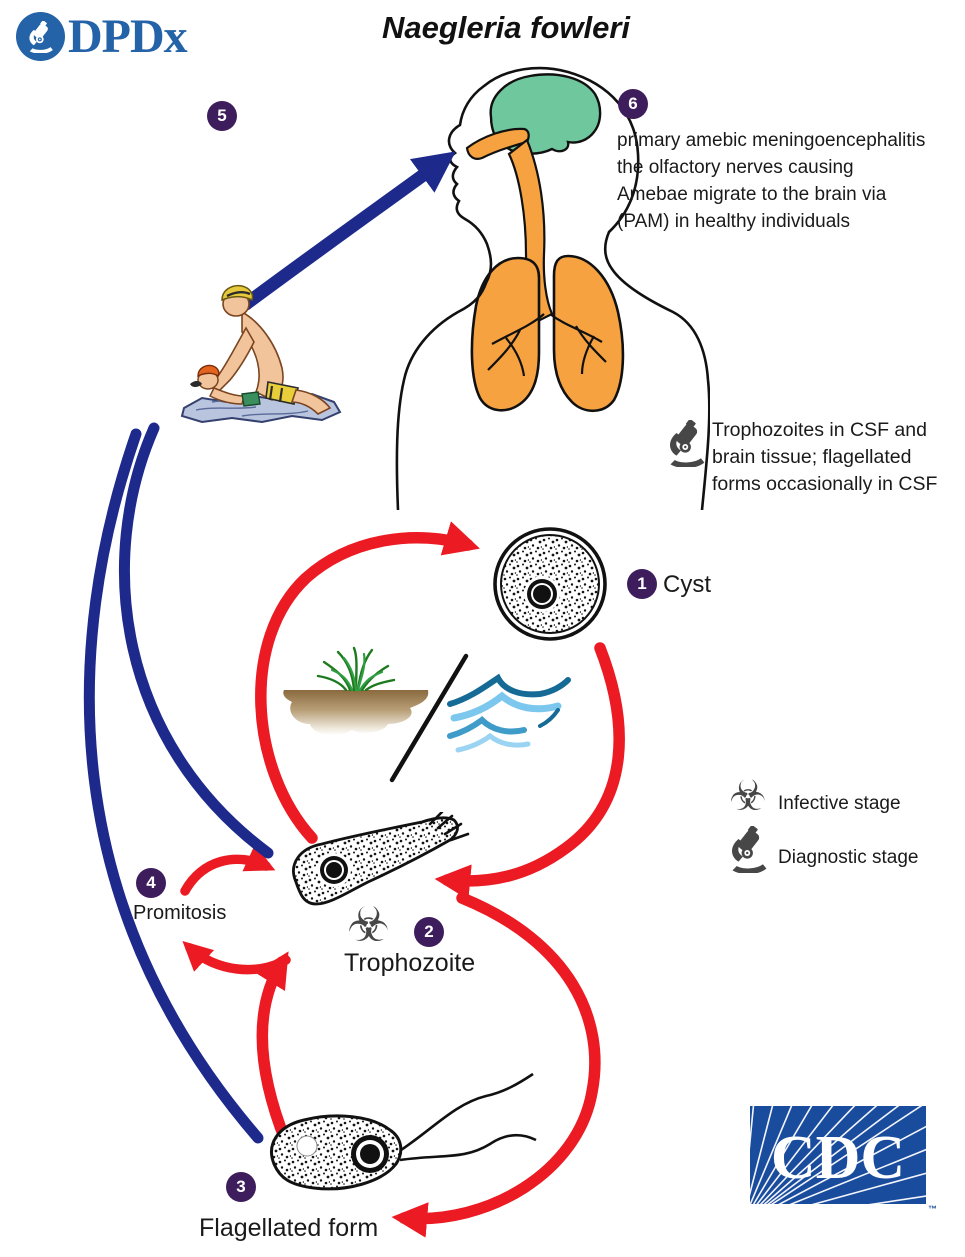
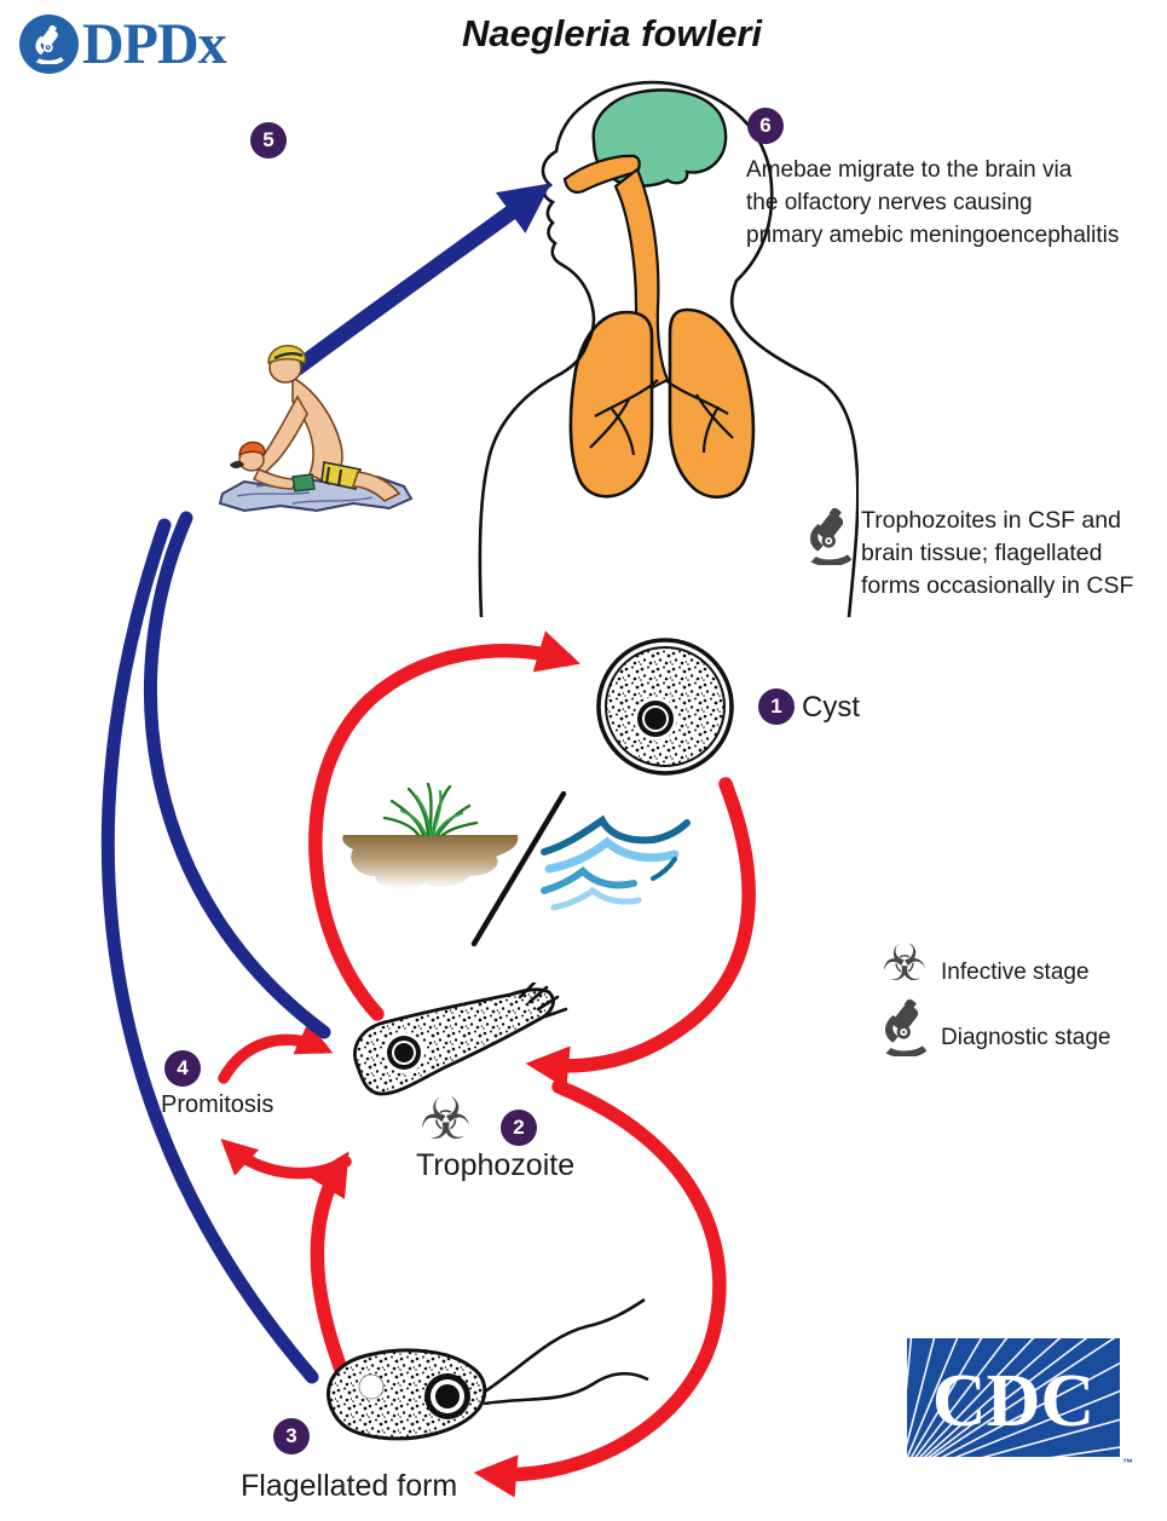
  DPDx
  Naegleria fowleri
  5
  6
- primary amebic meningoencephalitis
+ Amebae migrate to the brain via
  the olfactory nerves causing
- Amebae migrate to the brain via
+ primary amebic meningoencephalitis
- (PAM) in healthy individuals
  Trophozoites in CSF and
  brain tissue; flagellated
  forms occasionally in CSF
  1
  Cyst
  ☣
  2
  Trophozoite
  4
  Promitosis
  3
  Flagellated form
  ☣
  Infective stage
  Diagnostic stage
  CDC
  ™
